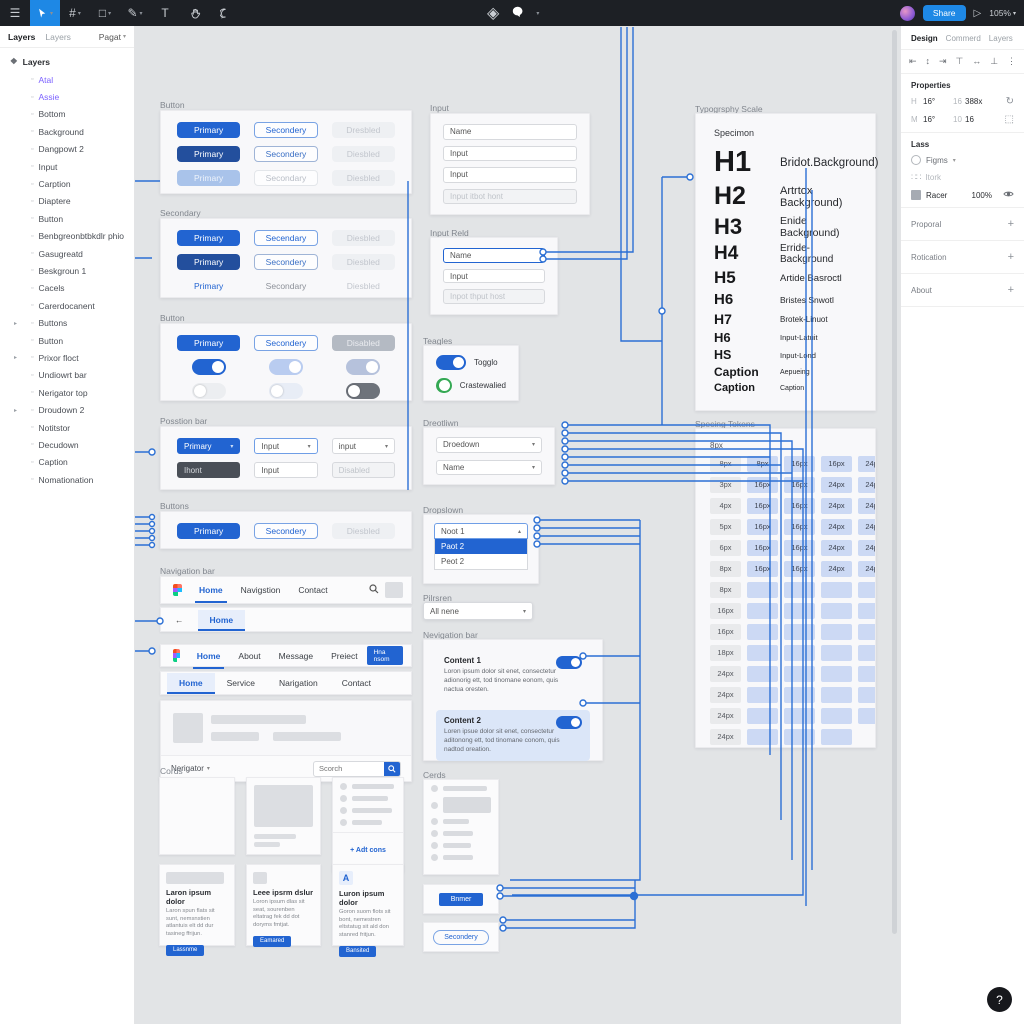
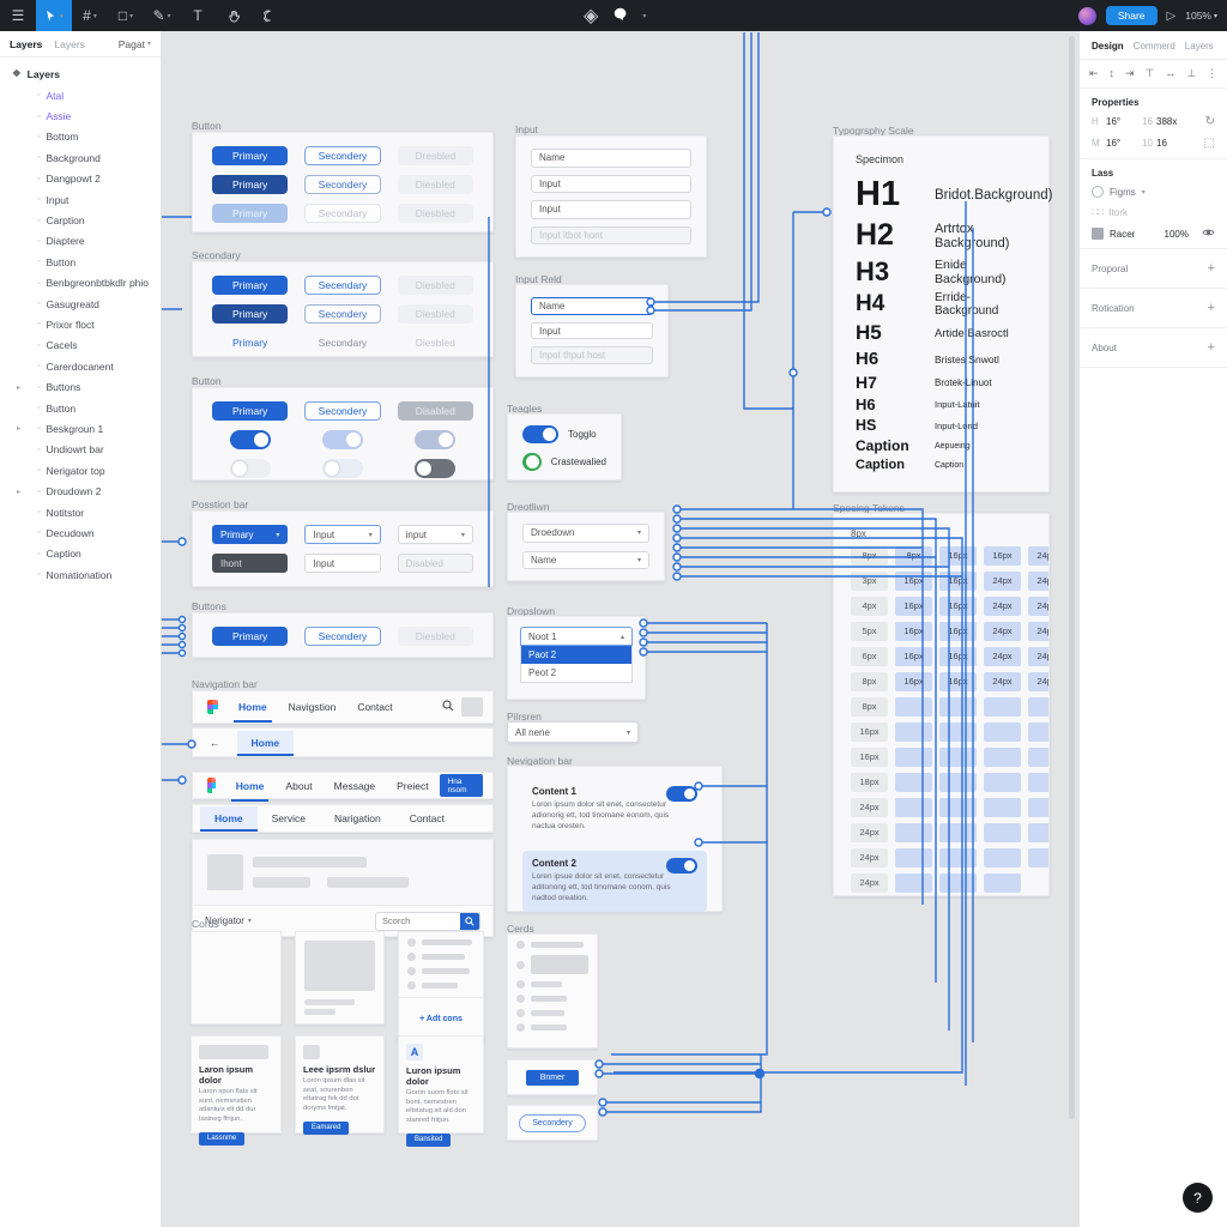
  ☰
  #
  □
  ✎
  T
  ◈
  Share
  ▷
  105%
  Layers
  Layers
  Pagat
  ❖
  Layers
  Atal
  Assie
  Bottom
  Background
  Dangpowt 2
  Input
  Carption
  Diaptere
  Button
  Benbgreonbtbkdlr phio
  Gasugreatd
- Beskgroun 1
+ Prixor floct
  Cacels
  Carerdocanent
  Buttons
  Button
- Prixor floct
+ Beskgroun 1
  Undiowrt bar
  Nerigator top
  Droudown 2
  Notitstor
  Decudown
  Caption
  Nomationation
  Button
  Primary
  Secondery
  Dresbled
  Primary
  Secondery
  Diesbled
  Primary
  Secondary
  Diesbled
  Secondary
  Primary
  Secendary
  Diesbled
  Primary
  Secondery
  Diesbled
  Primary
  Secondary
  Diesbled
  Button
  Primary
  Secondery
  Disabled
  Posstion bar
  Primary
  Input
  input
  Ihont
  Input
  Disabled
  Buttons
  Primary
  Secondery
  Diesbled
  Navigation bar
  Home
  Navigstion
  Contact
  ←
  Home
  Home
  About
  Message
  Preiect
  Home
  Service
  Narigation
  Contact
  Nerigator
  Scorch
  Cords
  Laron ipsum dolor
  Leee ipsrm dslur
  A
  Luron ipsum dolor
  Input
  Name
  Input
  Input
  Input itbot hont
  Input Reld
  Name
  Input
  Inpot thput host
  Teagles
  Togglo
  Crastewalied
  Dreotliwn
  Droedown
  Name
  Dropslown
  Noot 1
  Paot 2
  Peot 2
  Pilrsren
  All nene
  Nevigation bar
  Content 1
  Content 2
  Cerds
  Typogrsphy Scale
  Specimon
  H1
  Bridot.Background)
  H2
  Artrtox Backgound)
  H3
  Enide Backround)
  H4
  Erride-Background
  H5
  Artide Basroctl
  H6
  Bristes Snwotl
  H7
  Brotek-Linuot
  H6
  Input-Ltit
  HS
  Input-Lnd
  Caption
  Caption
  Specing Tokens
  8px
  8px
  8px
  16p
  16px
  3px
  16px
  16p
  24px
  4px
  16px
  16p
  24px
  5px
  16px
  16p
  24px
  6px
  16px
  16p
  24px
  8px
  16px
  16p
  24px
  8px
  16px
  16px
  18px
  24px
  24px
  24px
  24px
  Design
  Commerd
  Layers
  ⇤
  ↕
  ⇥
  ⊤
  ↔
  ⊥
  ⋮
  Properties
  H
  16°
  16
  388x
  ↻
  M
  16°
  10
  16
  ⬚
  Lass
  Figms
  ∷∷
  Itork
  Racer
  100%
  Proporal
  +
  Rotication
  +
  About
  +
  ?
